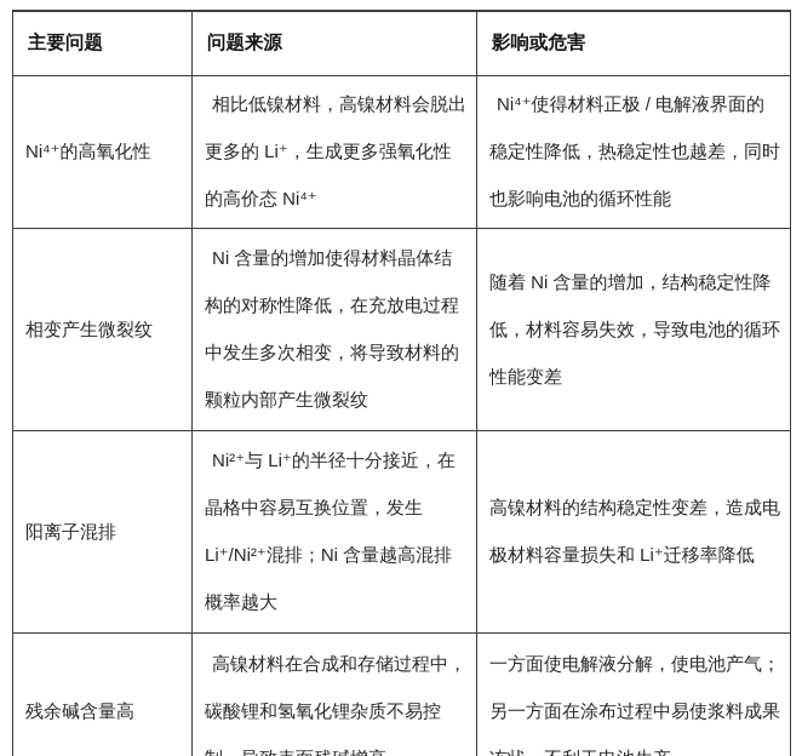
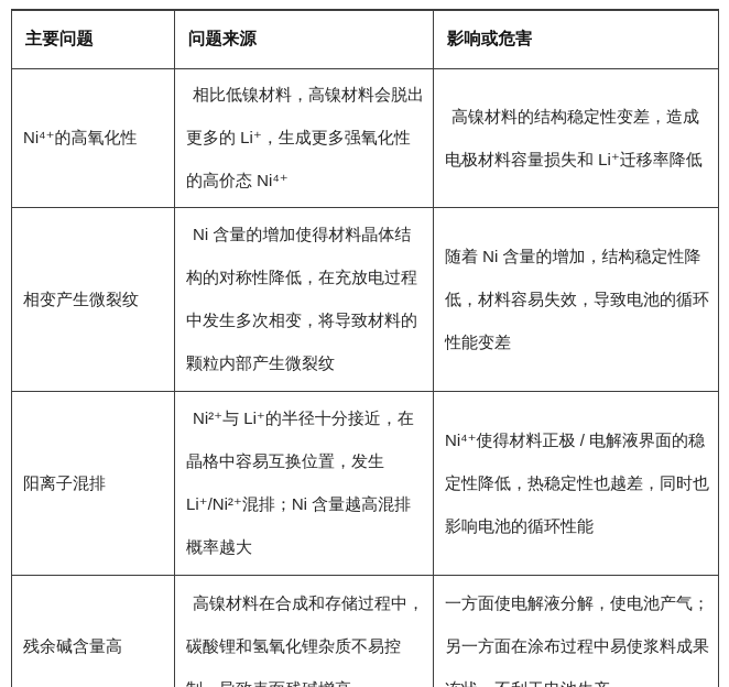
  主要问题	问题来源	影响或危害
- Ni⁴⁺的高氧化性	相比低镍材料，高镍材料会脱出更多的 Li⁺，生成更多强氧化性的高价态 Ni⁴⁺	Ni⁴⁺使得材料正极 / 电解液界面的稳定性降低，热稳定性也越差，同时也影响电池的循环性能
+ Ni⁴⁺的高氧化性	相比低镍材料，高镍材料会脱出更多的 Li⁺，生成更多强氧化性的高价态 Ni⁴⁺	高镍材料的结构稳定性变差，造成电极材料容量损失和 Li⁺迁移率降低
  相变产生微裂纹	Ni 含量的增加使得材料晶体结构的对称性降低，在充放电过程中发生多次相变，将导致材料的颗粒内部产生微裂纹	随着 Ni 含量的增加，结构稳定性降低，材料容易失效，导致电池的循环性能变差
- 阳离子混排	Ni²⁺与 Li⁺的半径十分接近，在晶格中容易互换位置，发生 Li⁺/Ni²⁺混排；Ni 含量越高混排概率越大	高镍材料的结构稳定性变差，造成电极材料容量损失和 Li⁺迁移率降低
+ 阳离子混排	Ni²⁺与 Li⁺的半径十分接近，在晶格中容易互换位置，发生 Li⁺/Ni²⁺混排；Ni 含量越高混排概率越大	Ni⁴⁺使得材料正极 / 电解液界面的稳定性降低，热稳定性也越差，同时也影响电池的循环性能
  残余碱含量高	高镍材料在合成和存储过程中，碳酸锂和氢氧化锂杂质不易控	一方面使电解液分解，使电池产气；另一方面在涂布过程中易使浆料成果
